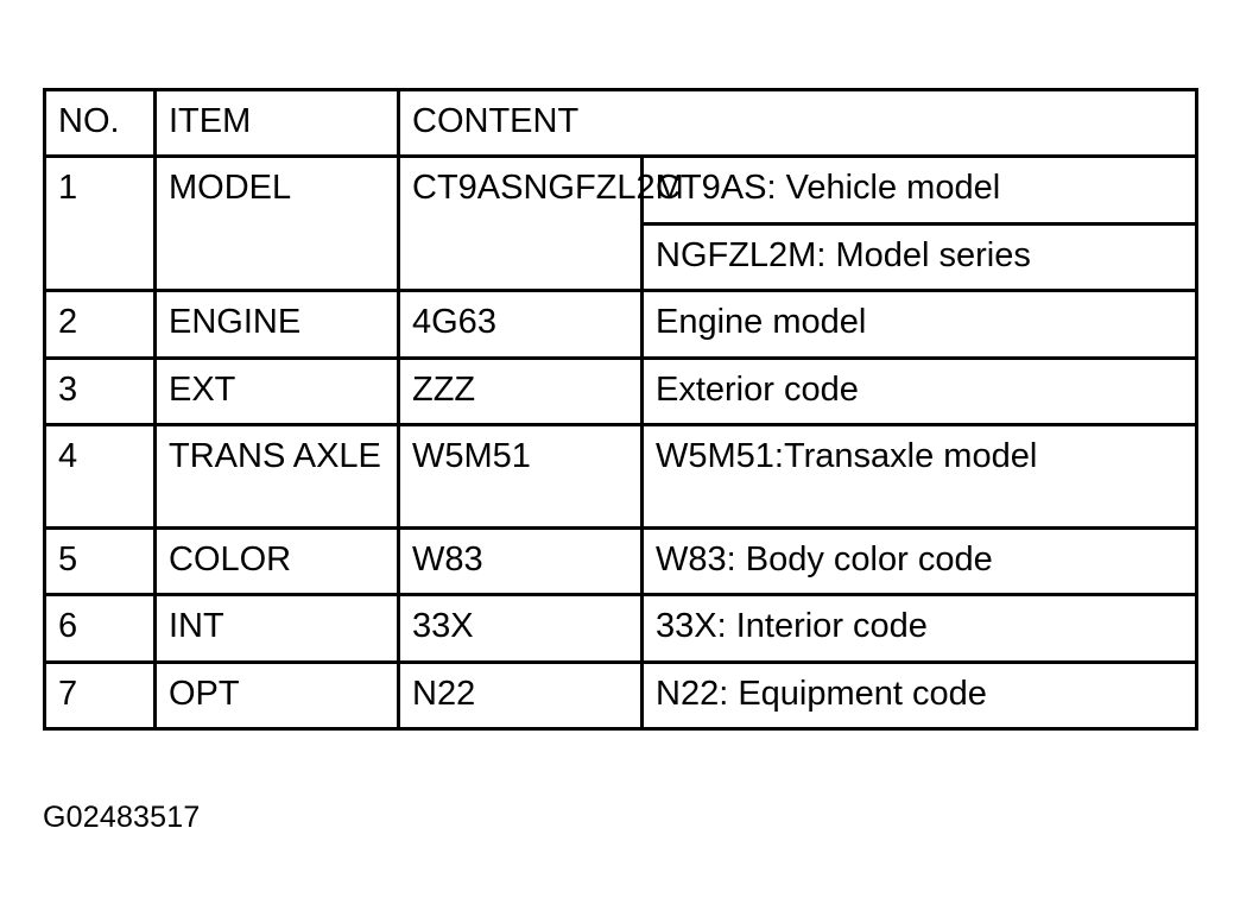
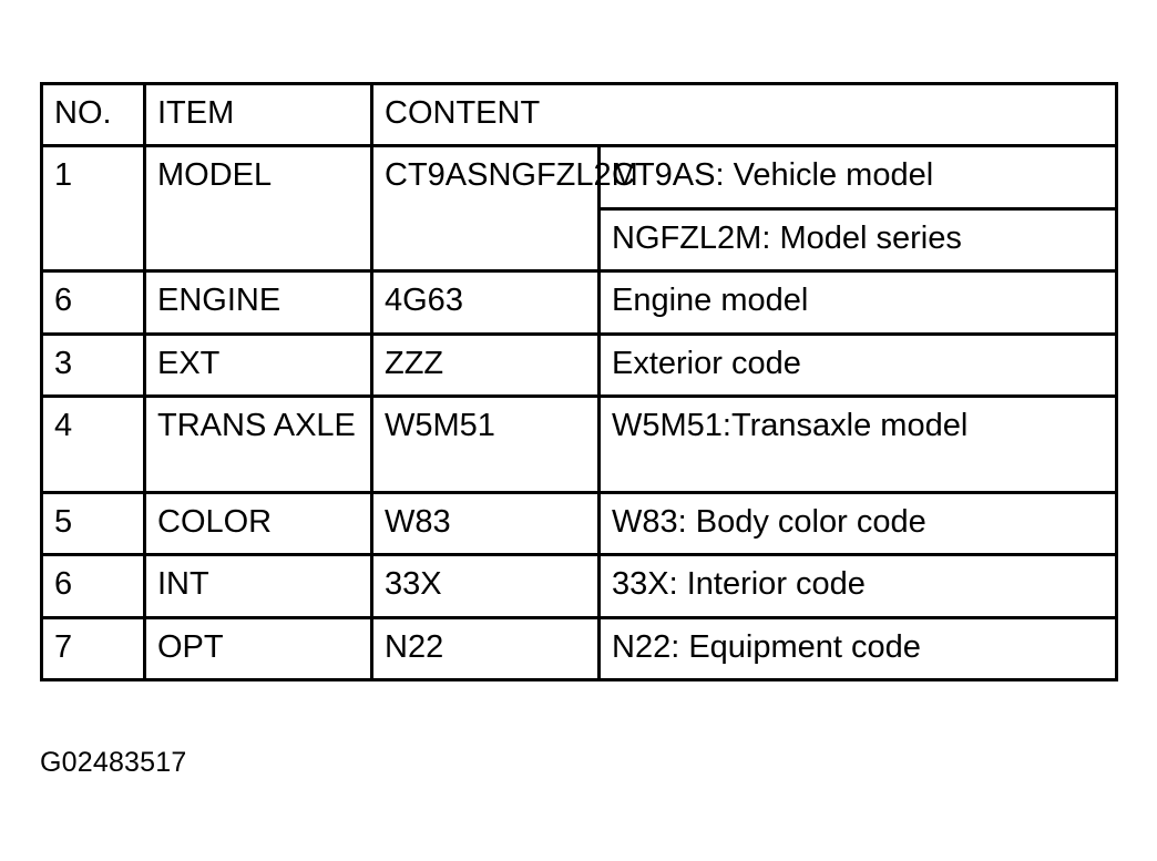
  NO.	ITEM	CONTENT
  1	MODEL	CT9ASNGFZL2
  CT9AS: Vehicle model
  NGFZL2M: Model series
- 2	ENGINE	4G63	Engine model
+ 6	ENGINE	4G63	Engine model
  3	EXT	ZZZ	Exterior code
  4	TRANS AXLE	W5M51	W5M51:Transaxle model
  5	COLOR	W83	W83: Body color code
  6	INT	33X	33X: Interior code
  7	OPT	N22	N22: Equipment code
  G02483517
